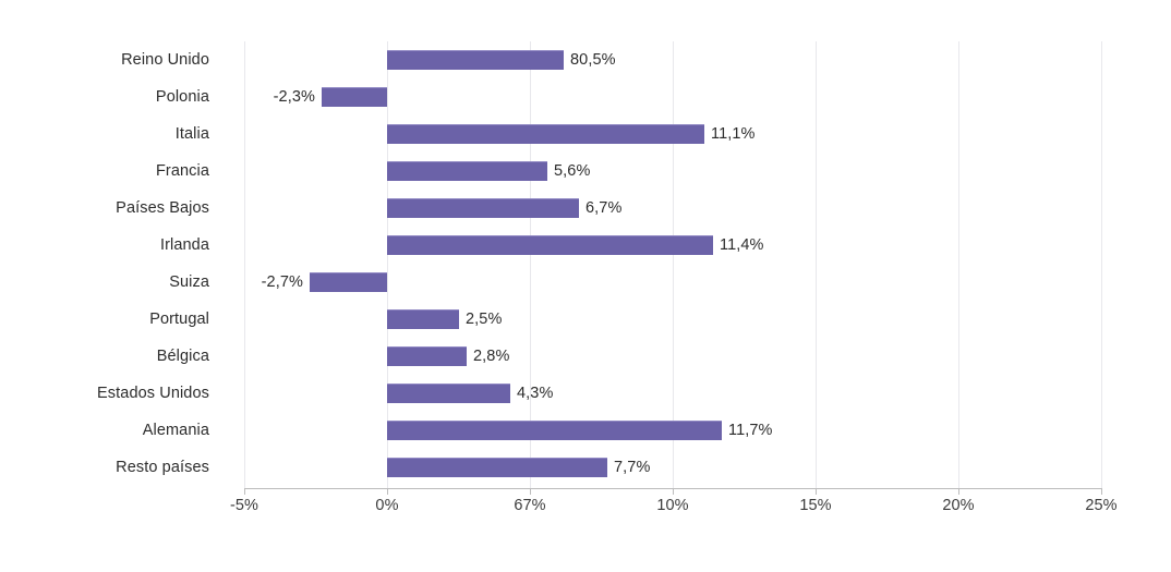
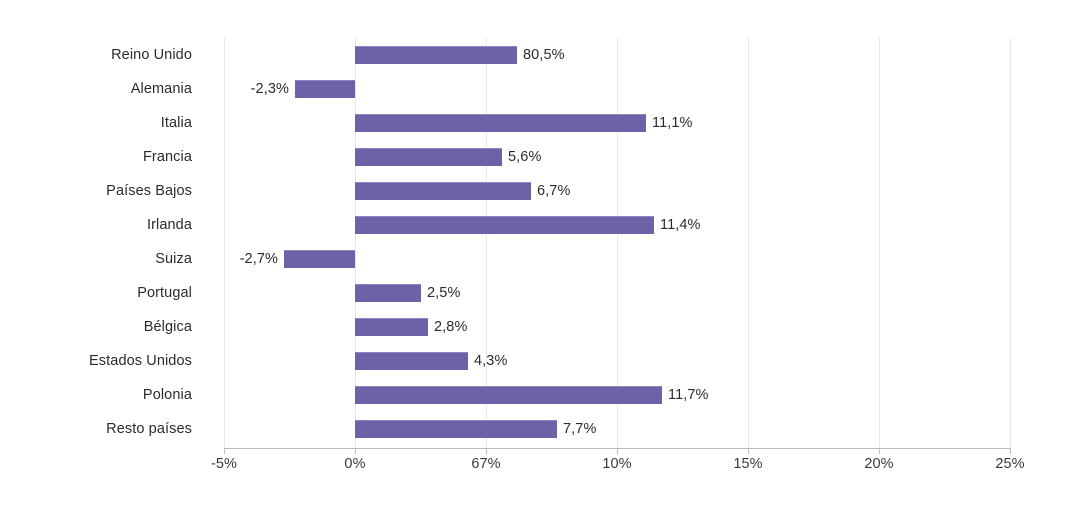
  -5%
  0%
  67%
  10%
  15%
  20%
  25%
  Reino Unido
  80,5%
- Polonia
+ Alemania
  -2,3%
  Italia
  11,1%
  Francia
  5,6%
  Países Bajos
  6,7%
  Irlanda
  11,4%
  Suiza
  -2,7%
  Portugal
  2,5%
  Bélgica
  2,8%
  Estados Unidos
  4,3%
- Alemania
+ Polonia
  11,7%
  Resto países
  7,7%
